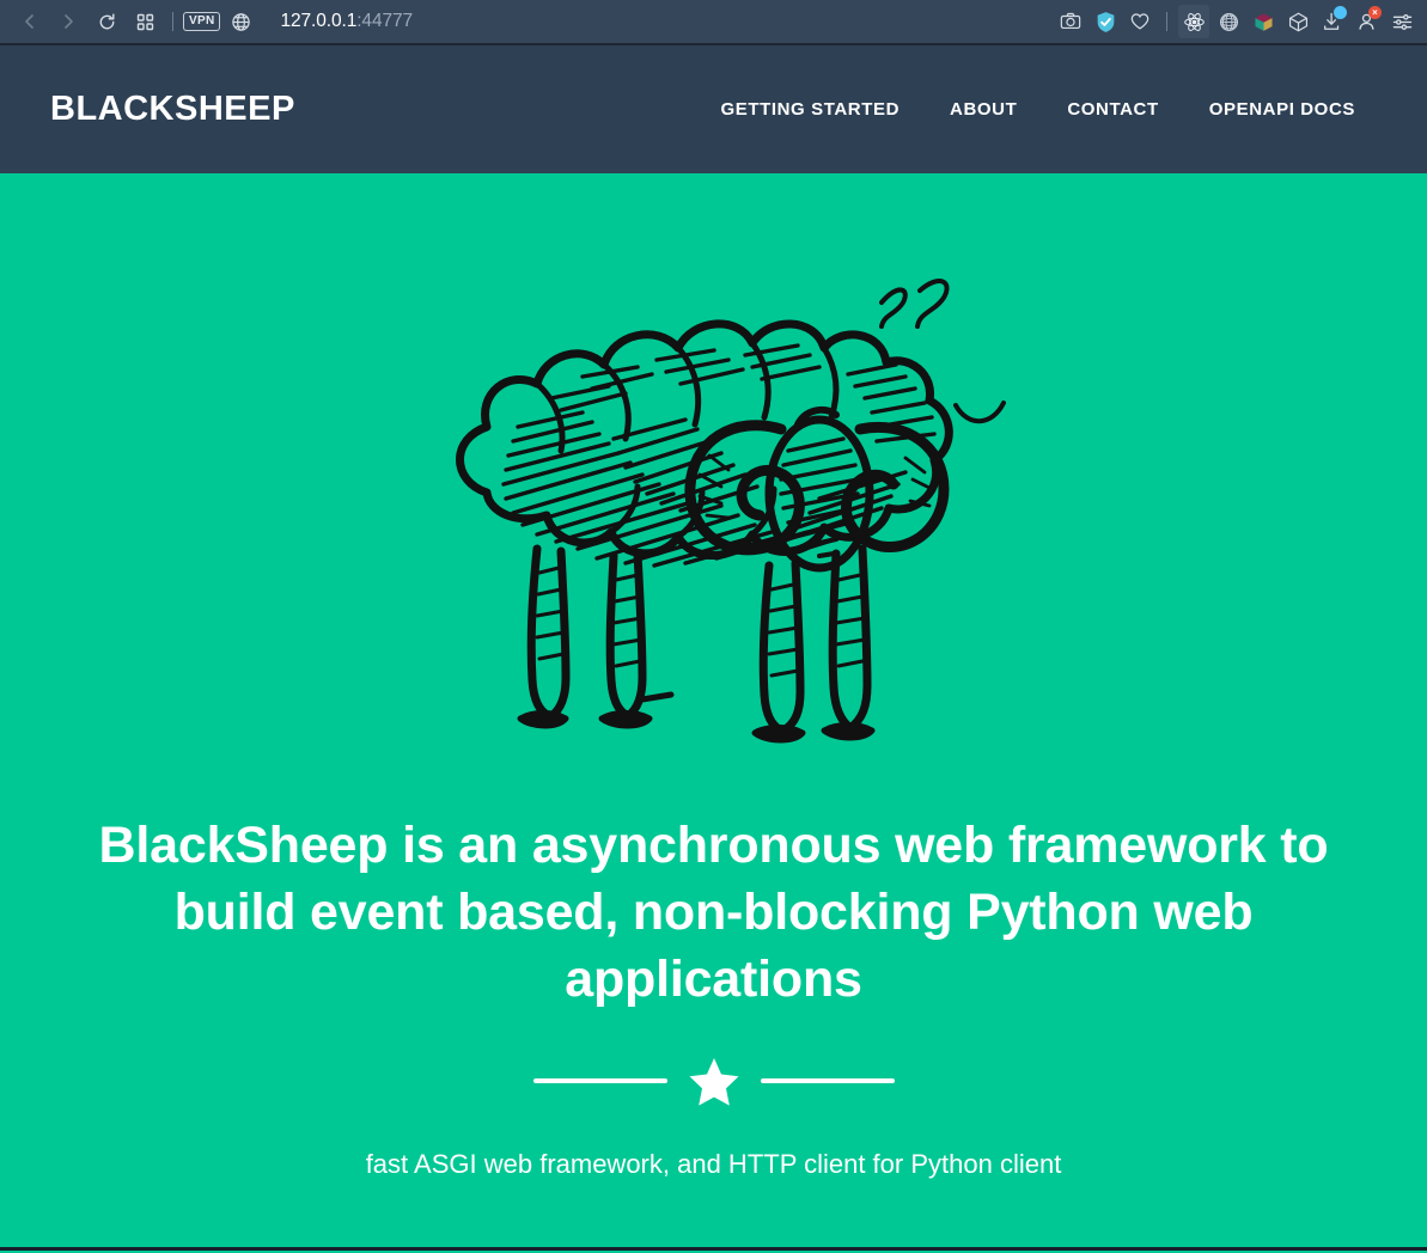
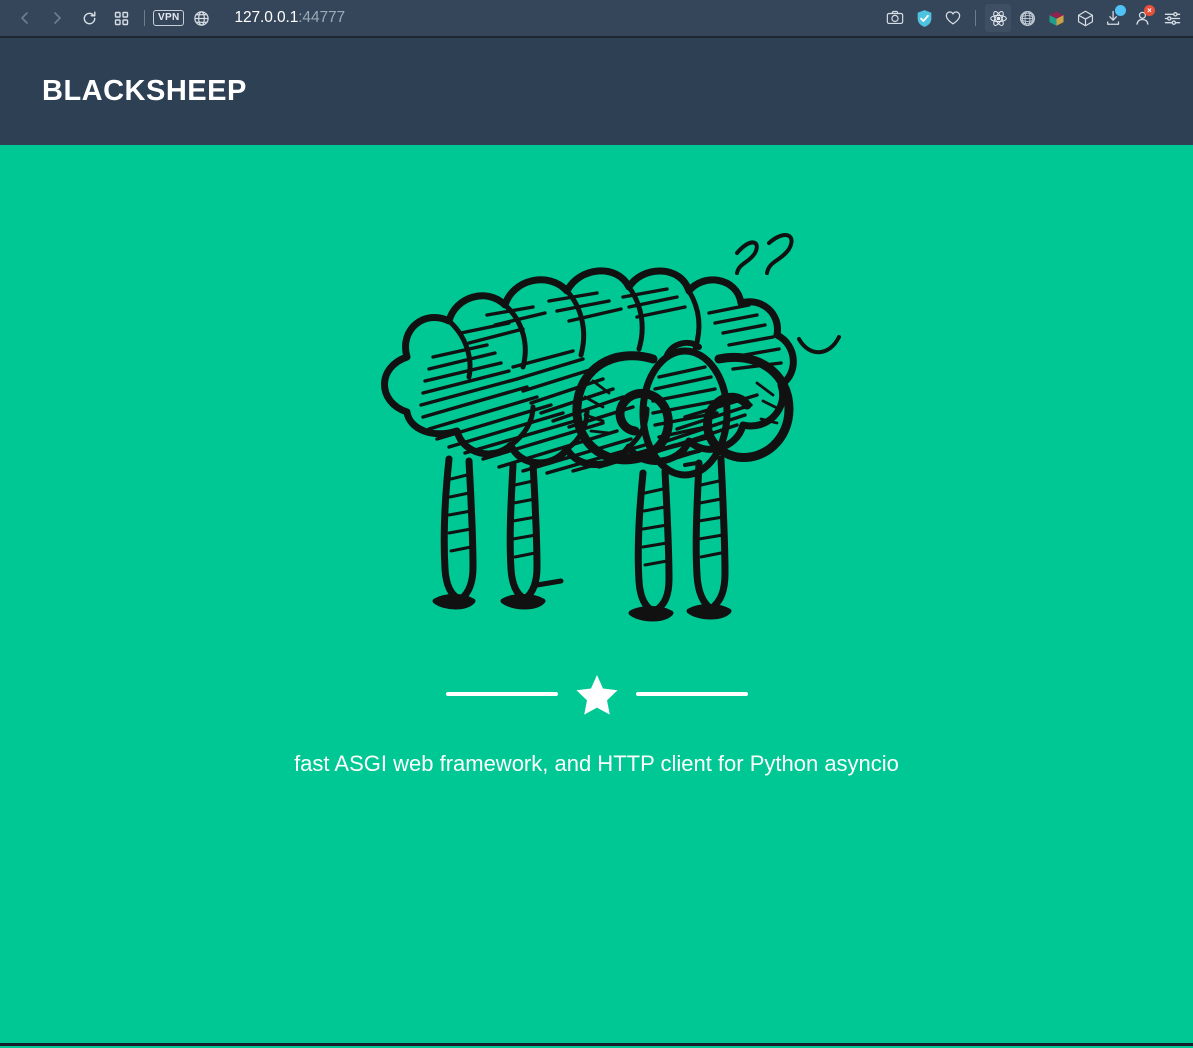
  VPN
  127.0.0.1:44777
  ×
  BLACKSHEEP
- GETTING STARTED
- ABOUT
- CONTACT
- OPENAPI DOCS
- BlackSheep is an asynchronous web framework to build event based, non-blocking Python web applications
- fast ASGI web framework, and HTTP client for Python client
+ fast ASGI web framework, and HTTP client for Python asyncio
